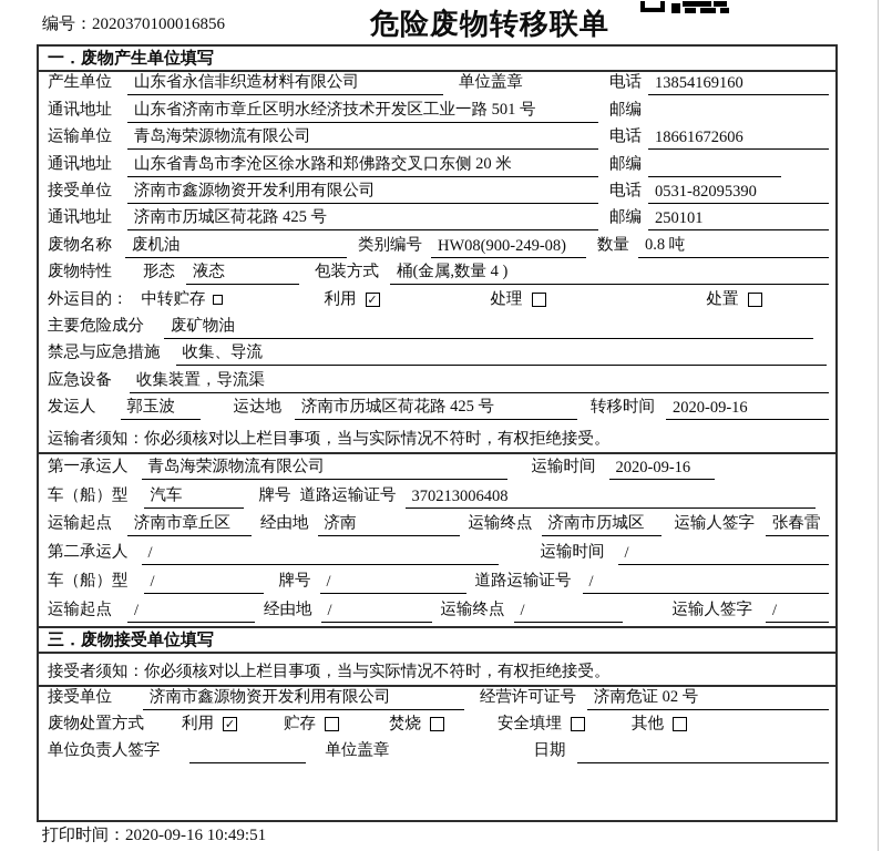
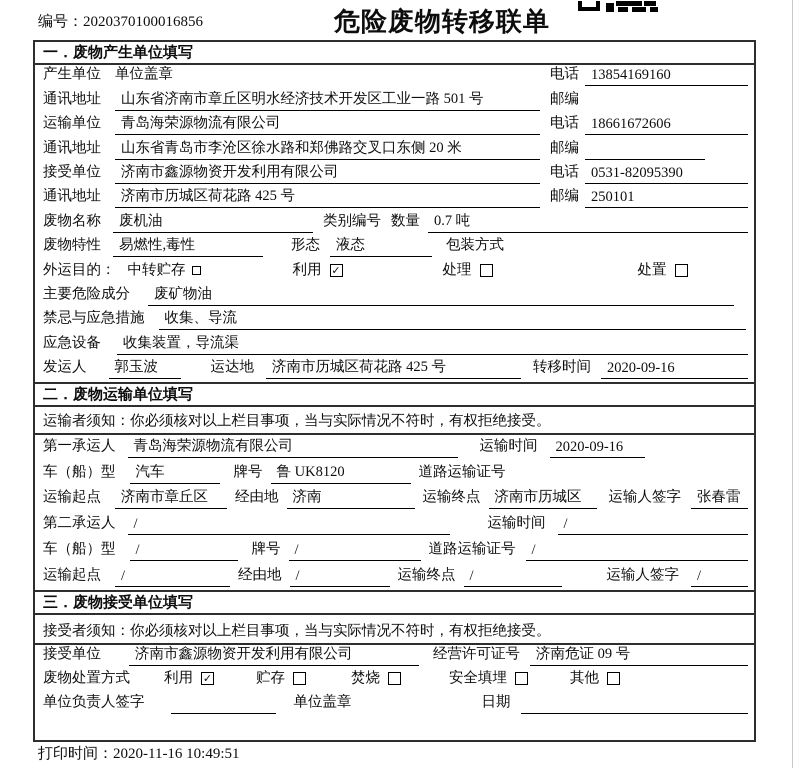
  编号：2020370100016856
  危险废物转移联单
  一．废物产生单位填写
  产生单位
- 山东省永信非织造材料有限公司
  单位盖章
  电话
  13854169160
  通讯地址
  山东省济南市章丘区明水经济技术开发区工业一路 501 号
  邮编
  运输单位
  青岛海荣源物流有限公司
  电话
  18661672606
  通讯地址
  山东省青岛市李沧区徐水路和郑佛路交叉口东侧 20 米
  邮编
  接受单位
  济南市鑫源物资开发利用有限公司
  电话
  0531-82095390
  通讯地址
  济南市历城区荷花路 425 号
  邮编
  250101
  废物名称
  废机油
  类别编号
- HW08(900-249-08)
  数量
- 0.8 吨
+ 0.7 吨
  废物特性
+ 易燃性,毒性
  形态
  液态
  包装方式
- 桶(金属,数量 4 )
  外运目的：
  中转贮存
  利用
  ✓
  处理
  处置
  主要危险成分
  废矿物油
  禁忌与应急措施
  收集、导流
  应急设备
  收集装置，导流渠
  发运人
  郭玉波
  运达地
  济南市历城区荷花路 425 号
  转移时间
  2020-09-16
+ 二．废物运输单位填写
  运输者须知：你必须核对以上栏目事项，当与实际情况不符时，有权拒绝接受。
  第一承运人
  青岛海荣源物流有限公司
  运输时间
  2020-09-16
  车（船）型
  汽车
  牌号
+ 鲁 UK8120
  道路运输证号
- 370213006408
  运输起点
  济南市章丘区
  经由地
  济南
  运输终点
  济南市历城区
  运输人签字
  张春雷
  第二承运人
  /
  运输时间
  /
  车（船）型
  /
  牌号
  /
  道路运输证号
  /
  运输起点
  /
  经由地
  /
  运输终点
  /
  运输人签字
  /
  三．废物接受单位填写
  接受者须知：你必须核对以上栏目事项，当与实际情况不符时，有权拒绝接受。
  接受单位
  济南市鑫源物资开发利用有限公司
  经营许可证号
- 济南危证 02 号
+ 济南危证 09 号
  废物处置方式
  利用
  ✓
  贮存
  焚烧
  安全填埋
  其他
  单位负责人签字
  单位盖章
  日期
- 打印时间：2020-09-16 10:49:51
+ 打印时间：2020-11-16 10:49:51
